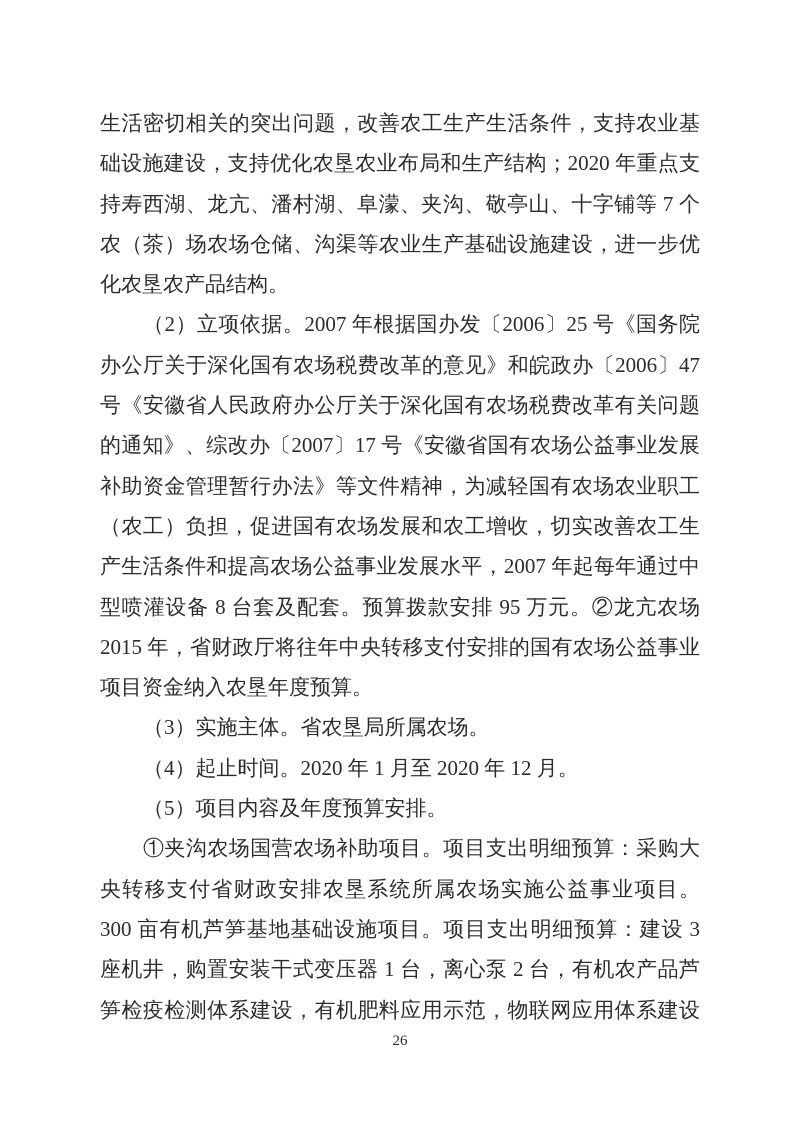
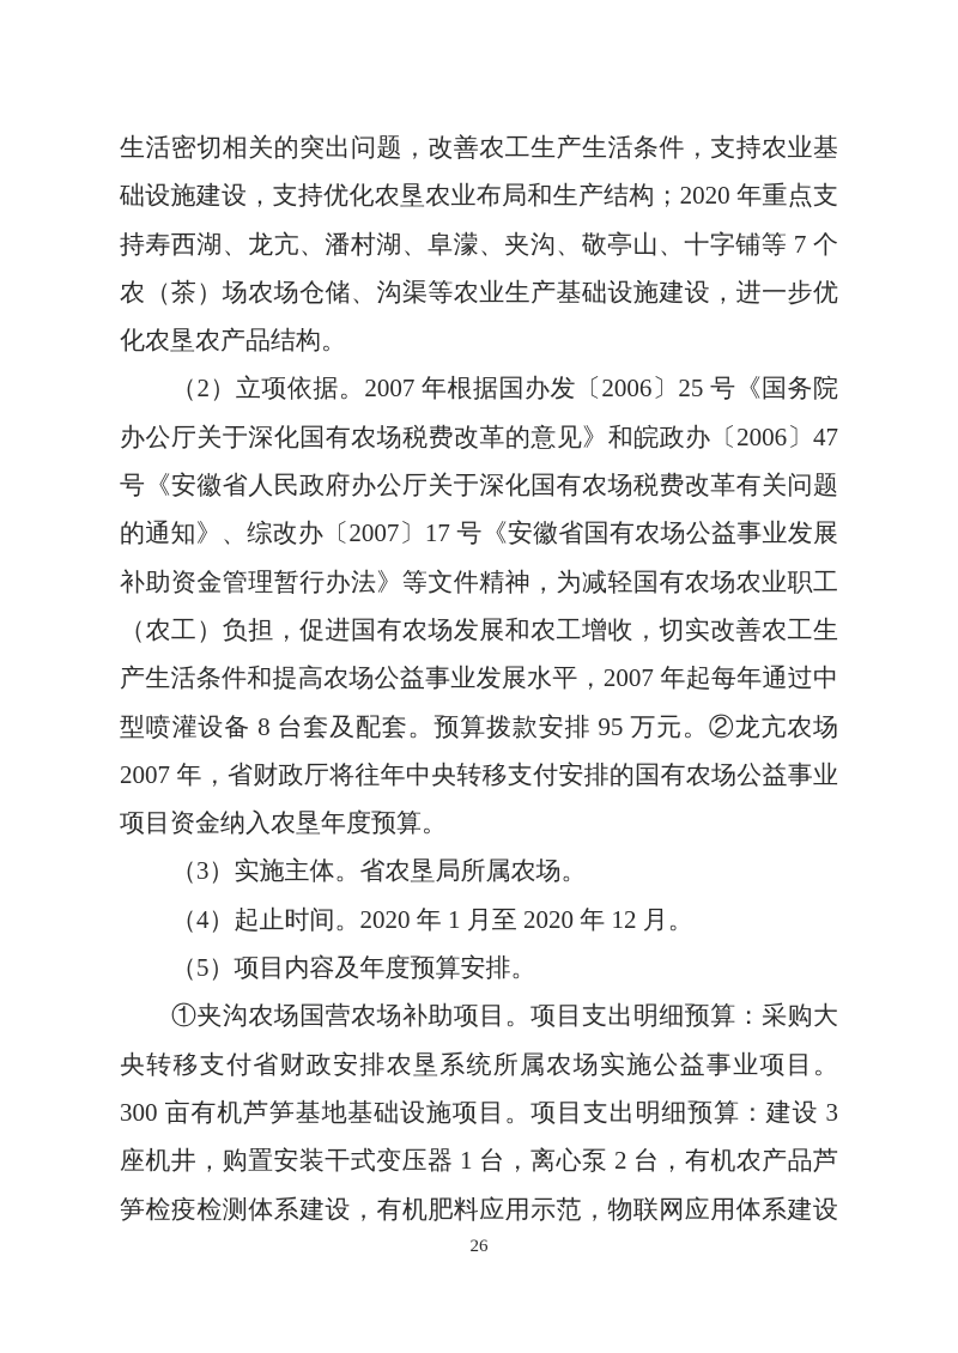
  生活密切相关的突出问题，改善农工生产生活条件，支持农业基
  础设施建设，支持优化农垦农业布局和生产结构；2020 年重点支
  持寿西湖、龙亢、潘村湖、阜濛、夹沟、敬亭山、十字铺等 7 个
  农（茶）场农场仓储、沟渠等农业生产基础设施建设，进一步优
  化农垦农产品结构。
  （2）立项依据。2007 年根据国办发〔2006〕25 号《国务院
  办公厅关于深化国有农场税费改革的意见》和皖政办〔2006〕47
  号《安徽省人民政府办公厅关于深化国有农场税费改革有关问题
  的通知》、综改办〔2007〕17 号《安徽省国有农场公益事业发展
  补助资金管理暂行办法》等文件精神，为减轻国有农场农业职工
  （农工）负担，促进国有农场发展和农工增收，切实改善农工生
  产生活条件和提高农场公益事业发展水平，2007 年起每年通过中
  型喷灌设备 8 台套及配套。预算拨款安排 95 万元。②龙亢农场
- 2015 年，省财政厅将往年中央转移支付安排的国有农场公益事业
+ 2007 年，省财政厅将往年中央转移支付安排的国有农场公益事业
  项目资金纳入农垦年度预算。
  （3）实施主体。省农垦局所属农场。
  （4）起止时间。2020 年 1 月至 2020 年 12 月。
  （5）项目内容及年度预算安排。
  ①夹沟农场国营农场补助项目。项目支出明细预算：采购大
  央转移支付省财政安排农垦系统所属农场实施公益事业项目。
  300 亩有机芦笋基地基础设施项目。项目支出明细预算：建设 3
  座机井，购置安装干式变压器 1 台，离心泵 2 台，有机农产品芦
  笋检疫检测体系建设，有机肥料应用示范，物联网应用体系建设
  26
